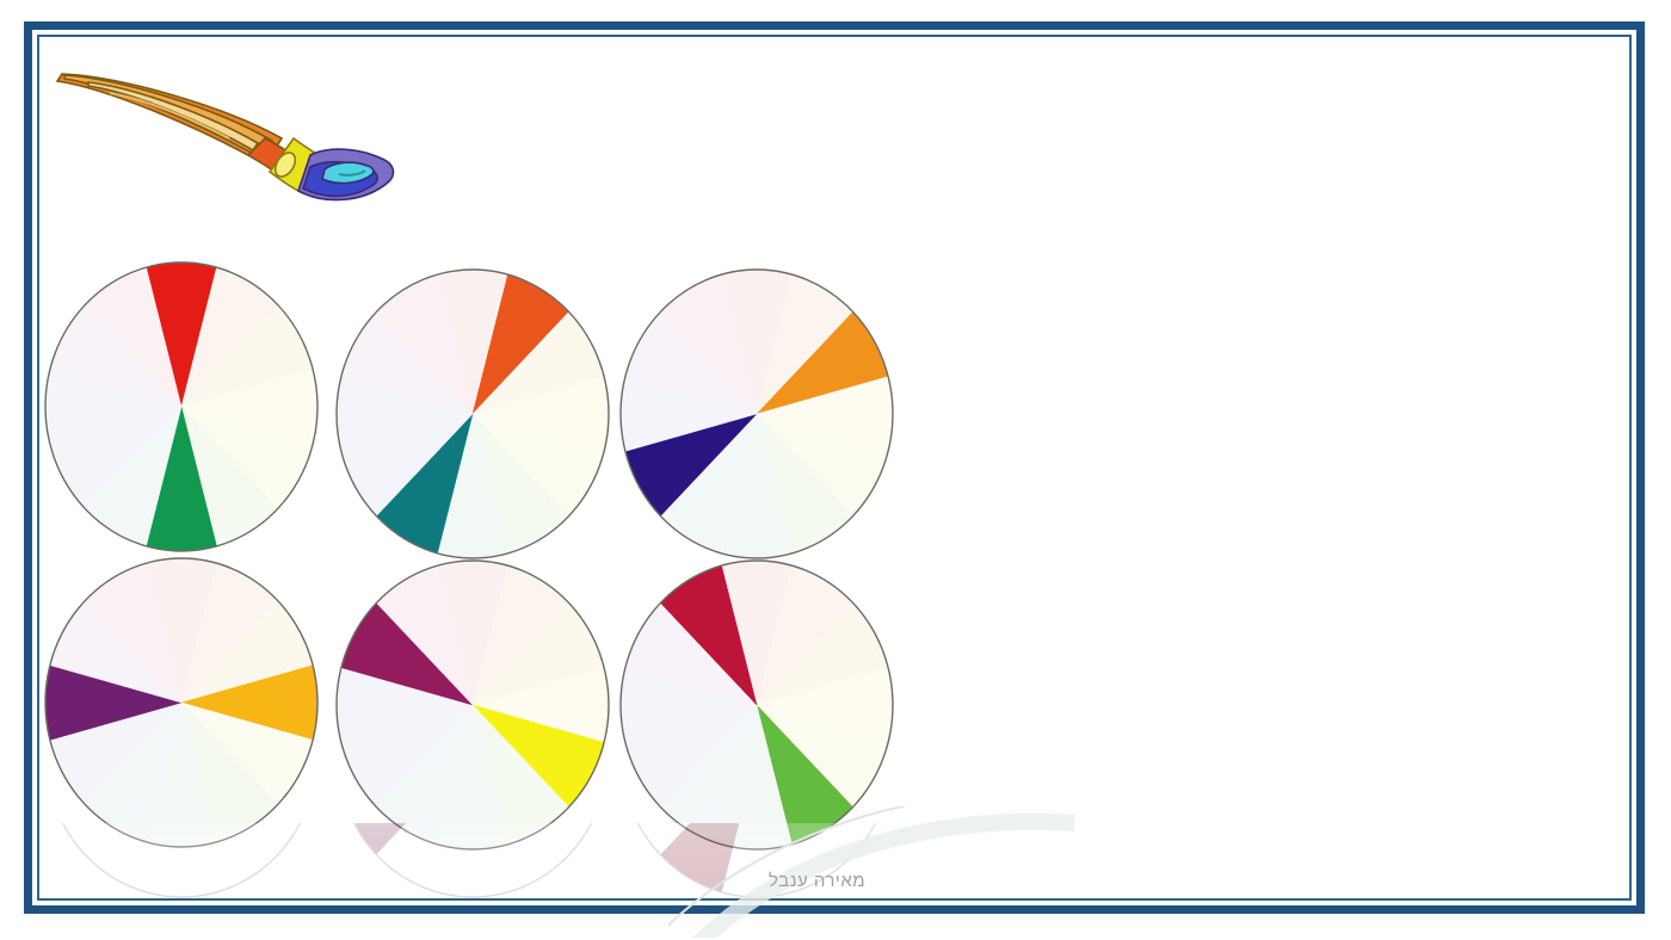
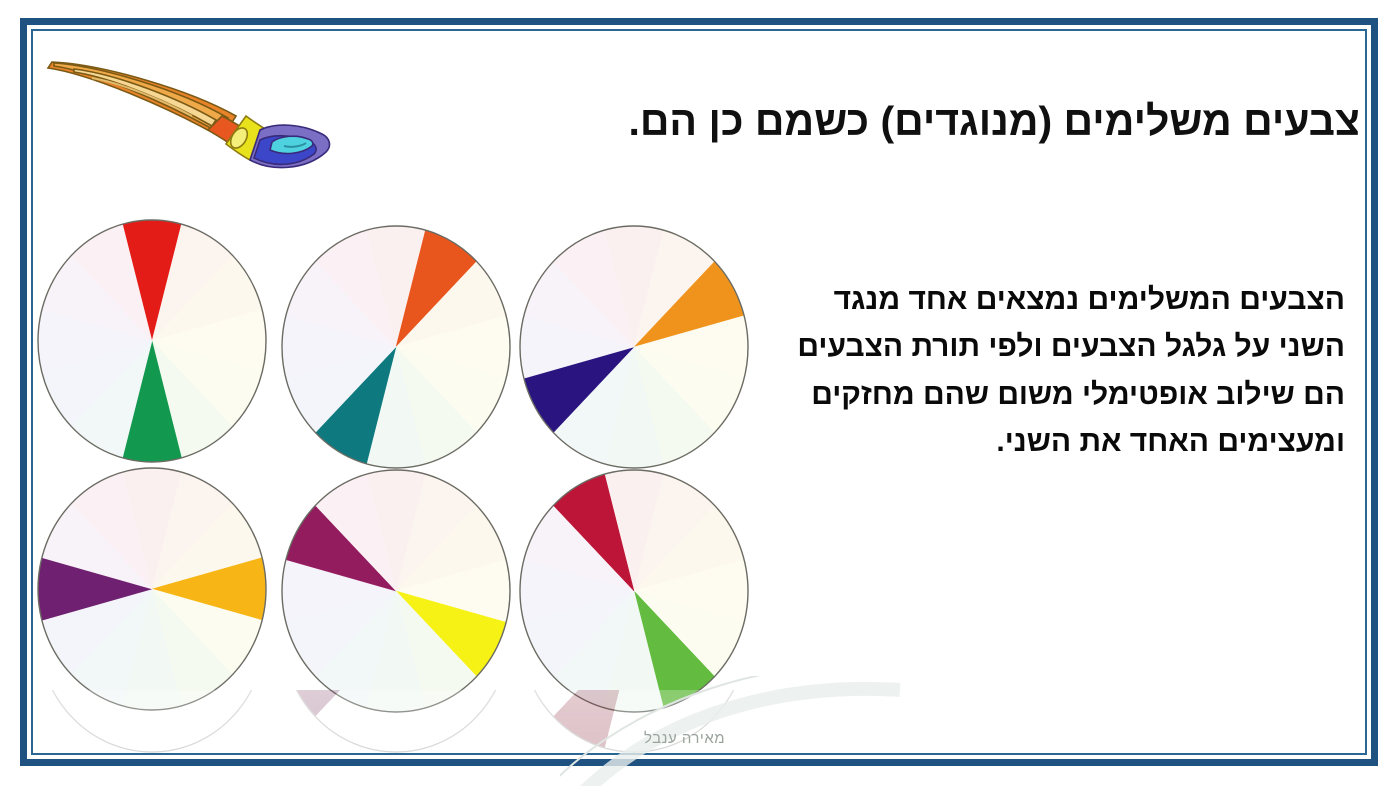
+ צבעים משלימים (מנוגדים) כשמם כן הם.
+ הצבעים המשלימים נמצאים אחד מנגד השני על גלגל הצבעים ולפי תורת הצבעים הם שילוב אופטימלי משום שהם מחזקים ומעצימים האחד את השני.
  מאירה ענבל
